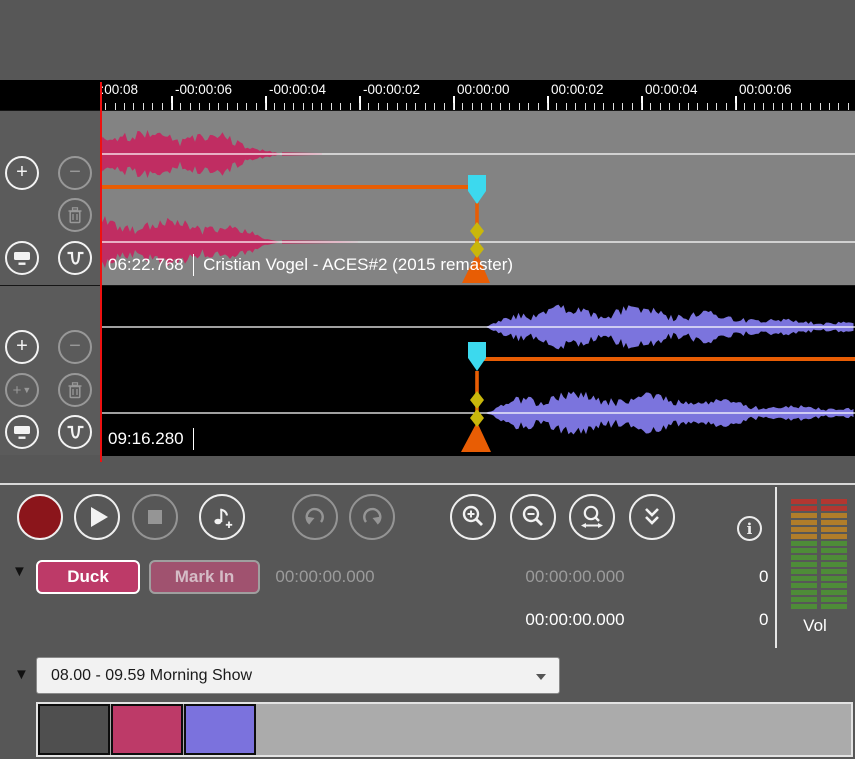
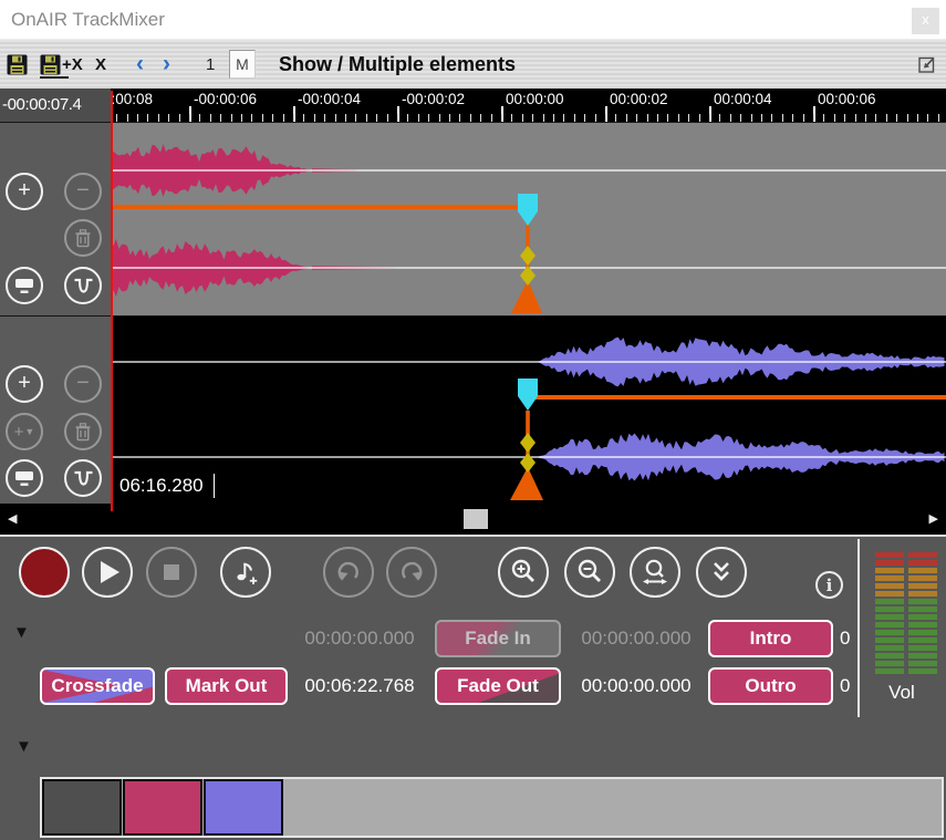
+ OnAIR TrackMixer
+ x
+ +X
+ X
+ ‹
+ ›
+ 1
+ M
+ Show / Multiple elements
+ -00:00:07.4
  -00:00:06
  -00:00:04
  -00:00:02
  00:00:00
  00:00:02
  00:00:04
  00:00:06
  +
  −
- 06:22.768
- Cristian Vogel - ACES#2 (2015 remaster)
  +
  −
  +
  ▼
- 09:16.280
+ 06:16.280
+ ◀
+ ▶
  i
  ▼
- Duck
- Mark In
  00:00:00.000
+ Fade In
  00:00:00.000
+ Intro
  0
+ Crossfade
+ Mark Out
+ 00:06:22.768
+ Fade Out
  00:00:00.000
+ Outro
  0
  Vol
  ▼
- 08.00 - 09.59 Morning Show
